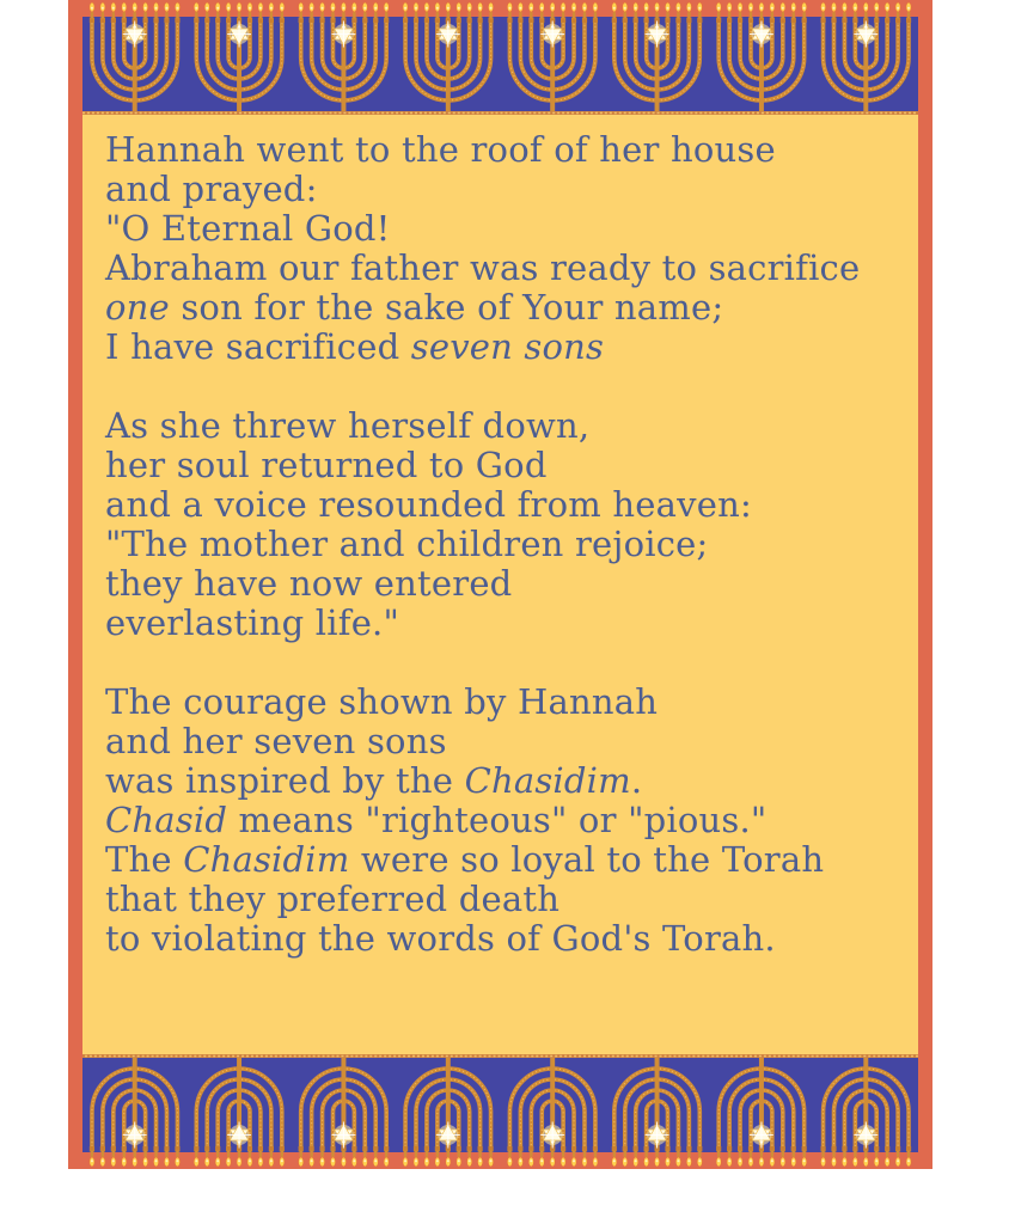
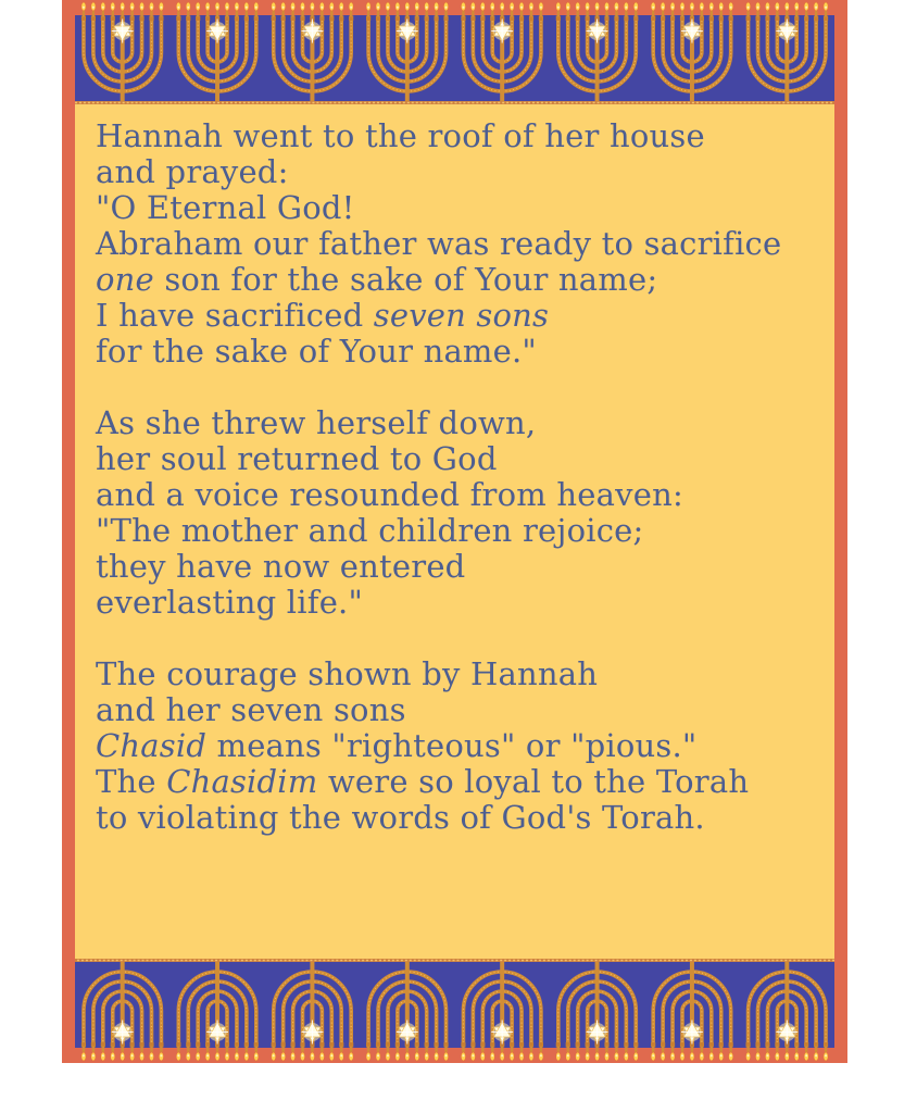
  Hannah went to the roof of her house
  and prayed:
  "O Eternal God!
  Abraham our father was ready to sacrifice
  one son for the sake of Your name;
  I have sacrificed seven sons
+ for the sake of Your name."
  As she threw herself down,
  her soul returned to God
  and a voice resounded from heaven:
  "The mother and children rejoice;
  they have now entered
  everlasting life."
  The courage shown by Hannah
  and her seven sons
- was inspired by the Chasidim.
  Chasid means "righteous" or "pious."
  The Chasidim were so loyal to the Torah
- that they preferred death
  to violating the words of God's Torah.
